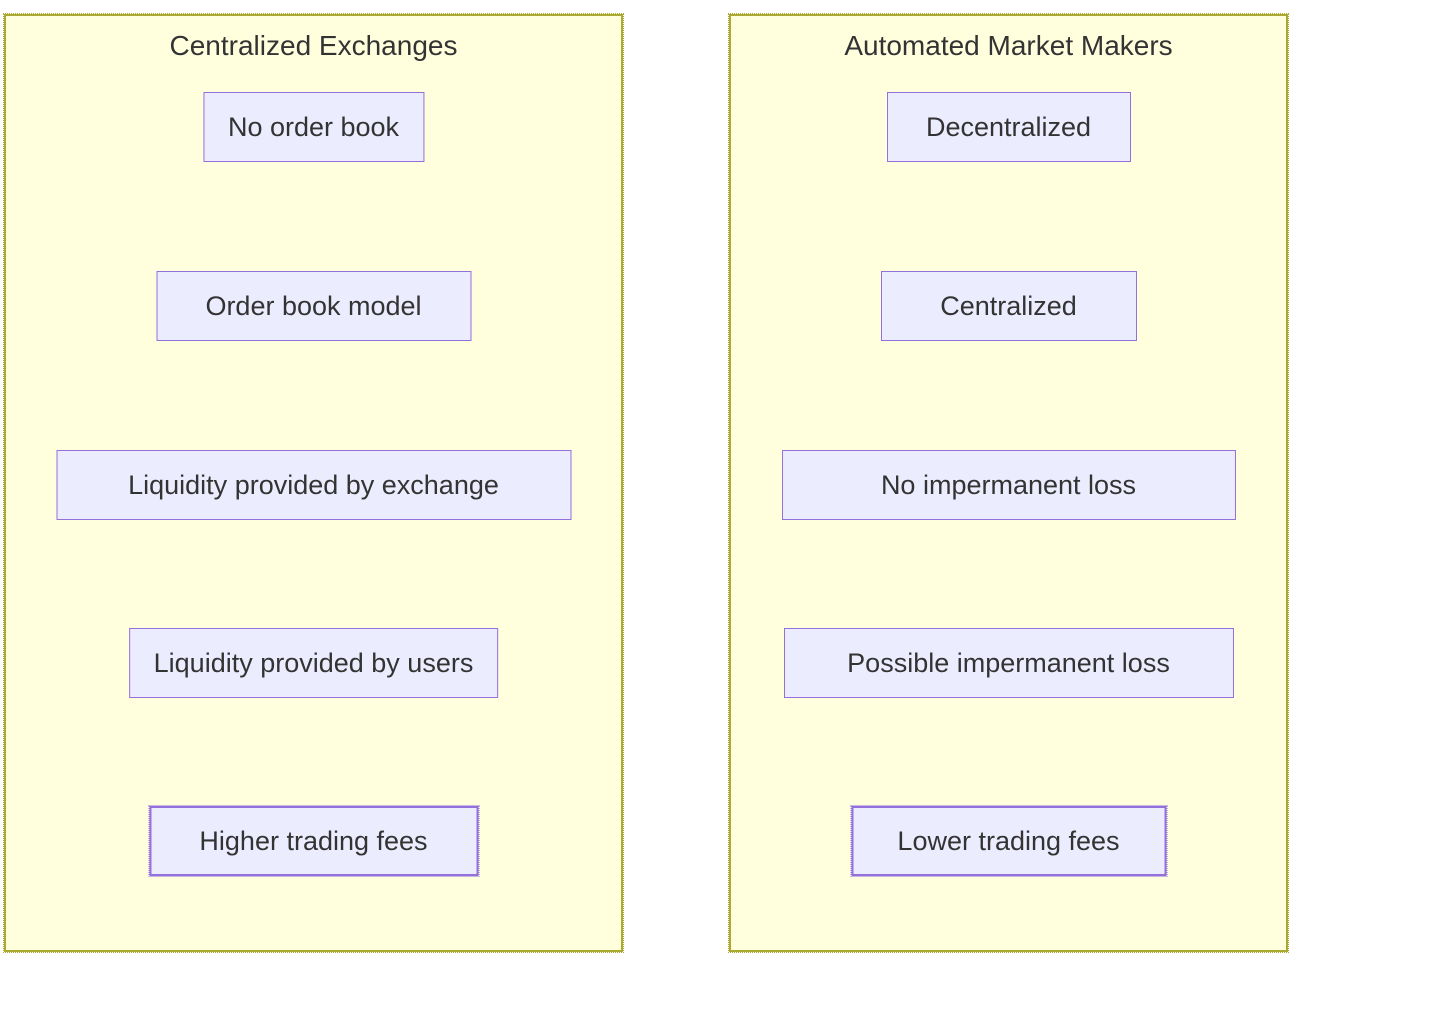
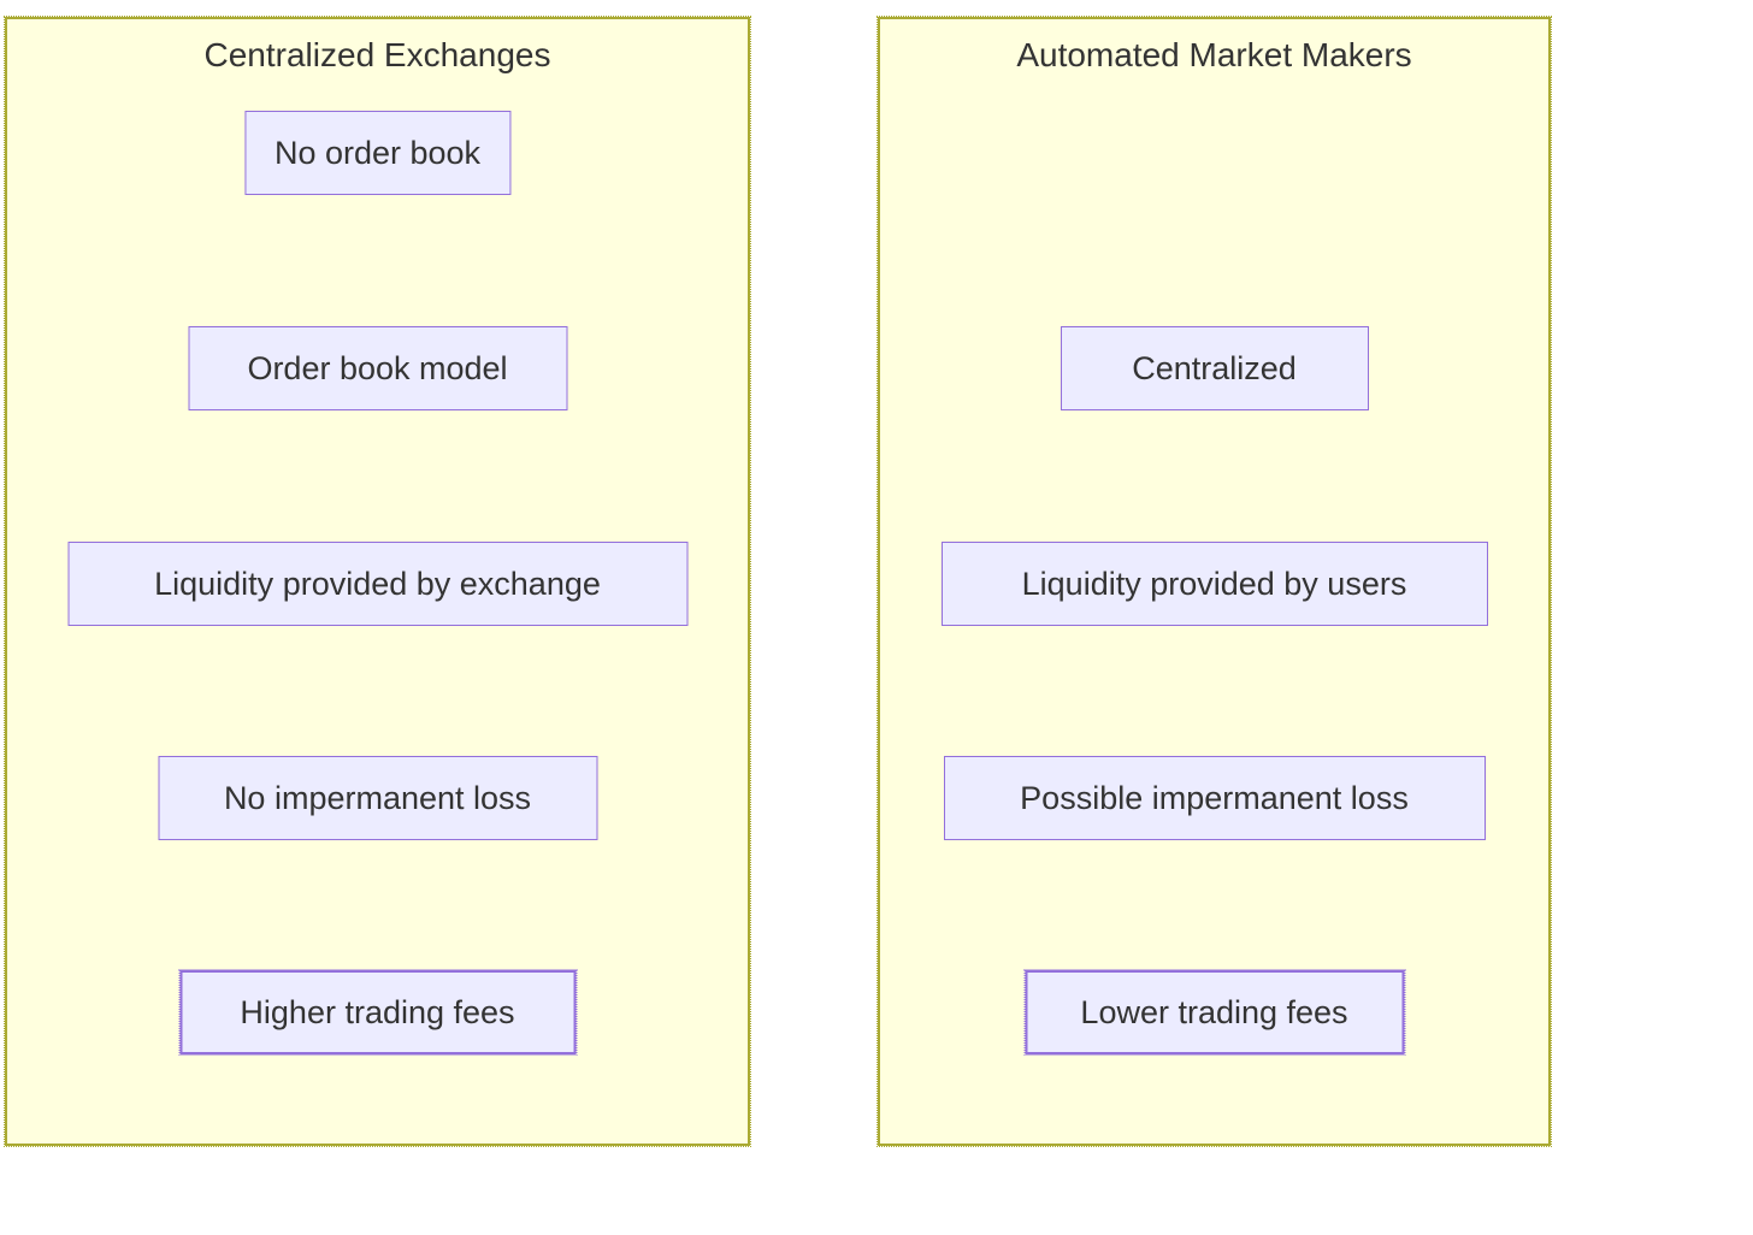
  Centralized Exchanges
  No order book
  Order book model
  Liquidity provided by exchange
- Liquidity provided by users
+ No impermanent loss
  Higher trading fees
  Automated Market Makers
- Decentralized
  Centralized
- No impermanent loss
+ Liquidity provided by users
  Possible impermanent loss
  Lower trading fees
